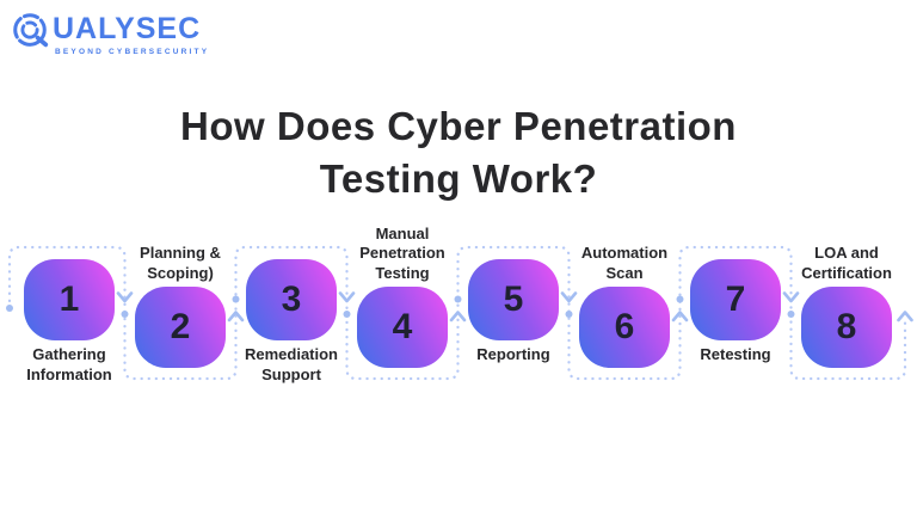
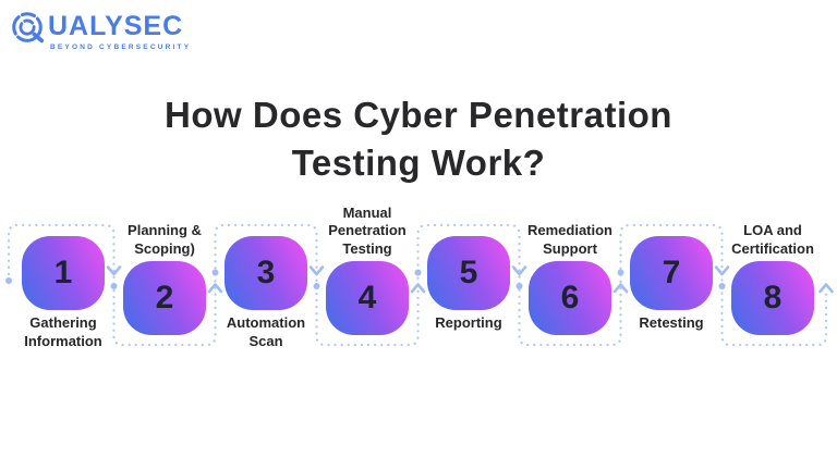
  UALYSEC
  How Does Cyber Penetration Testing Work?
  1
  Gathering Information
  Planning & Scoping)
  2
  3
- Remediation Support
+ Automation Scan
  Manual Penetration Testing
  4
  5
  Reporting
- Automation Scan
+ Remediation Support
  6
  7
  Retesting
  LOA and Certification
  8
